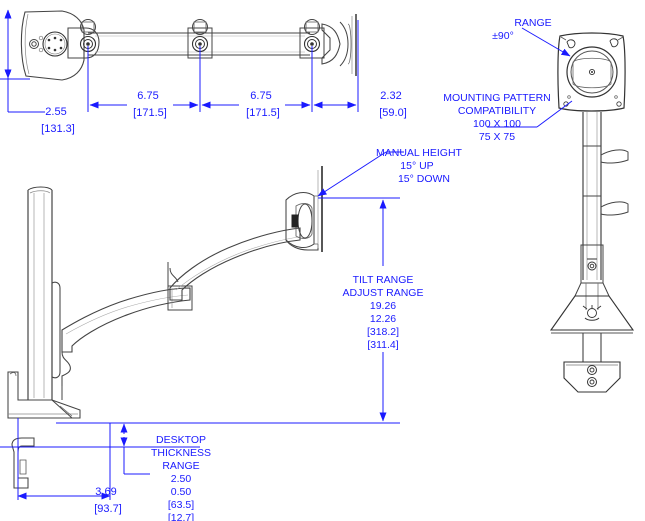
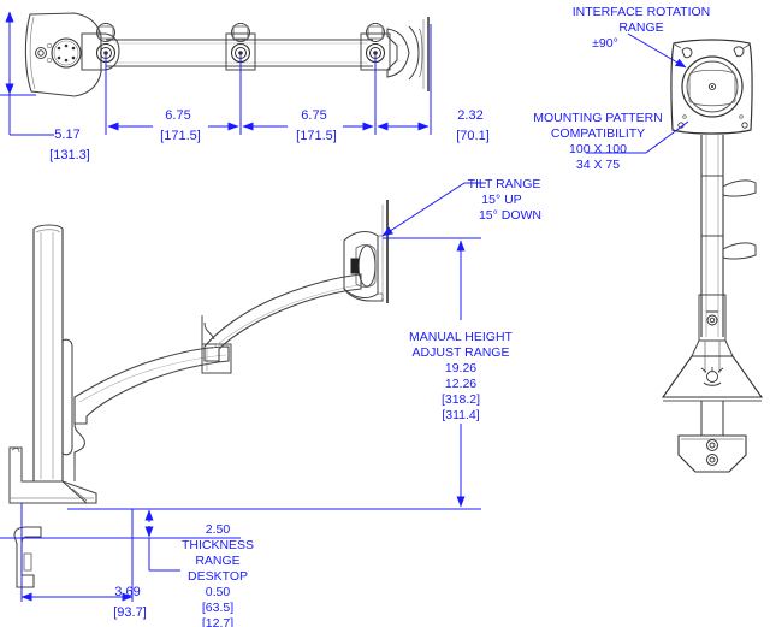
  6.75
  [171.5]
  6.75
  [171.5]
  2.32
- [59.0]
+ [70.1]
- 2.55
+ 5.17
  [131.3]
+ INTERFACE ROTATION
  RANGE
  ±90°
  MOUNTING PATTERN
  COMPATIBILITY
  100 X 100
- 75 X 75
+ 34 X 75
- MANUAL HEIGHT
+ TILT RANGE
  15° UP
  15° DOWN
- TILT RANGE
+ MANUAL HEIGHT
  ADJUST RANGE
  19.26
  12.26
  [318.2]
  [311.4]
- DESKTOP
+ 2.50
  THICKNESS
  RANGE
- 2.50
+ DESKTOP
  0.50
  [63.5]
  [12.7]
  3.69
  [93.7]
